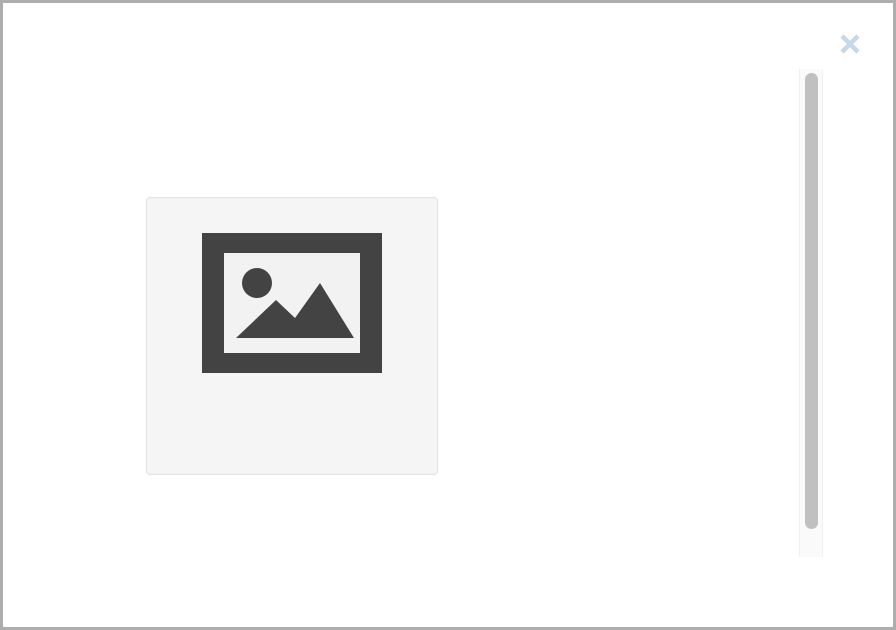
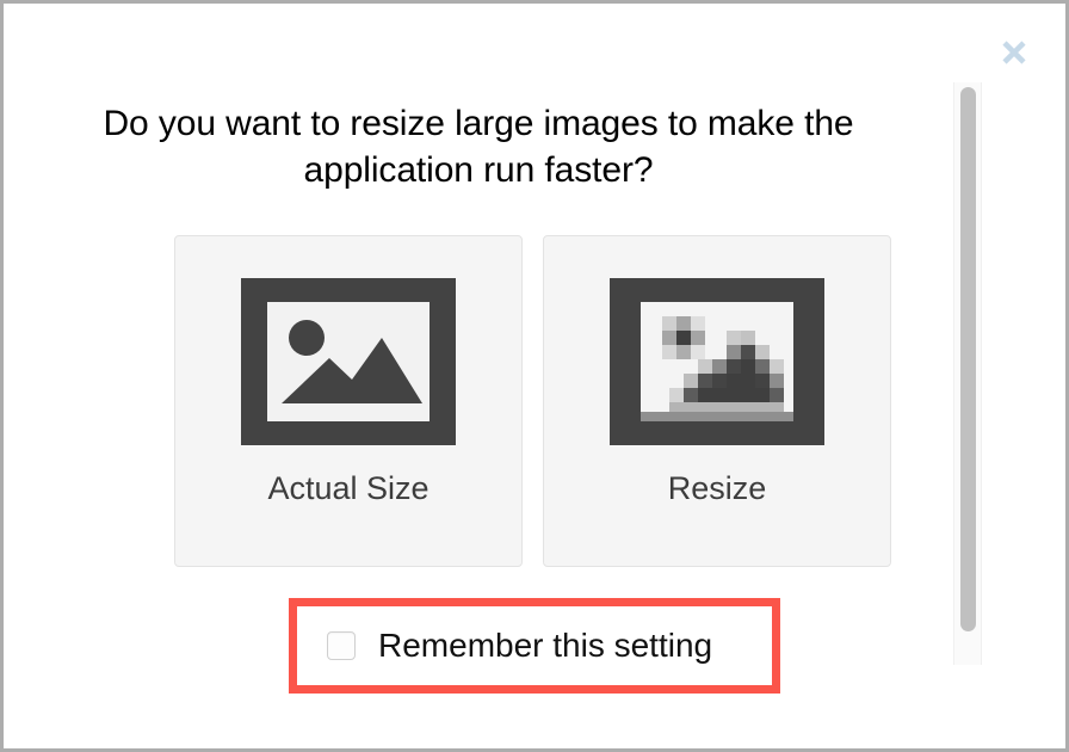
+ Do you want to resize large images to make the application run faster?
+ Actual Size
+ Resize
+ Remember this setting
